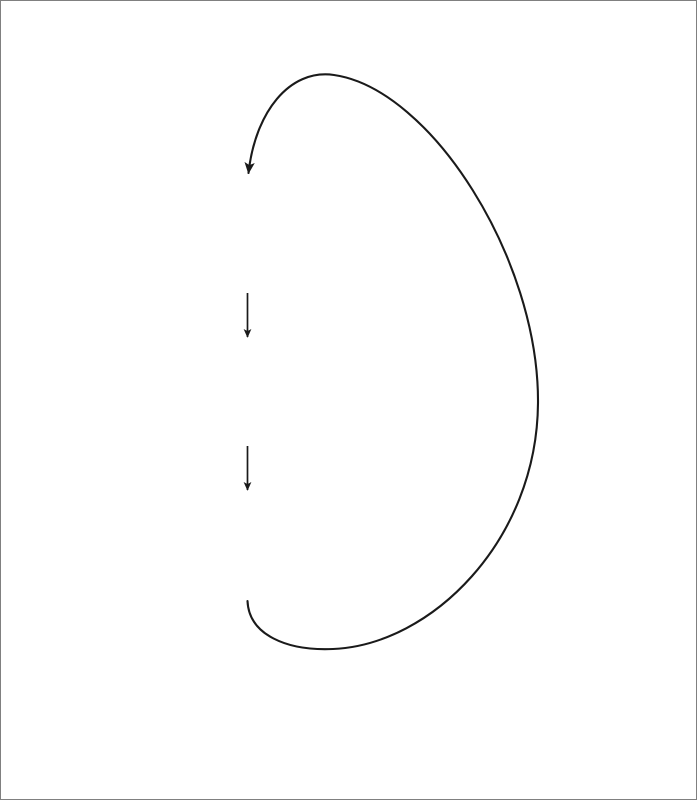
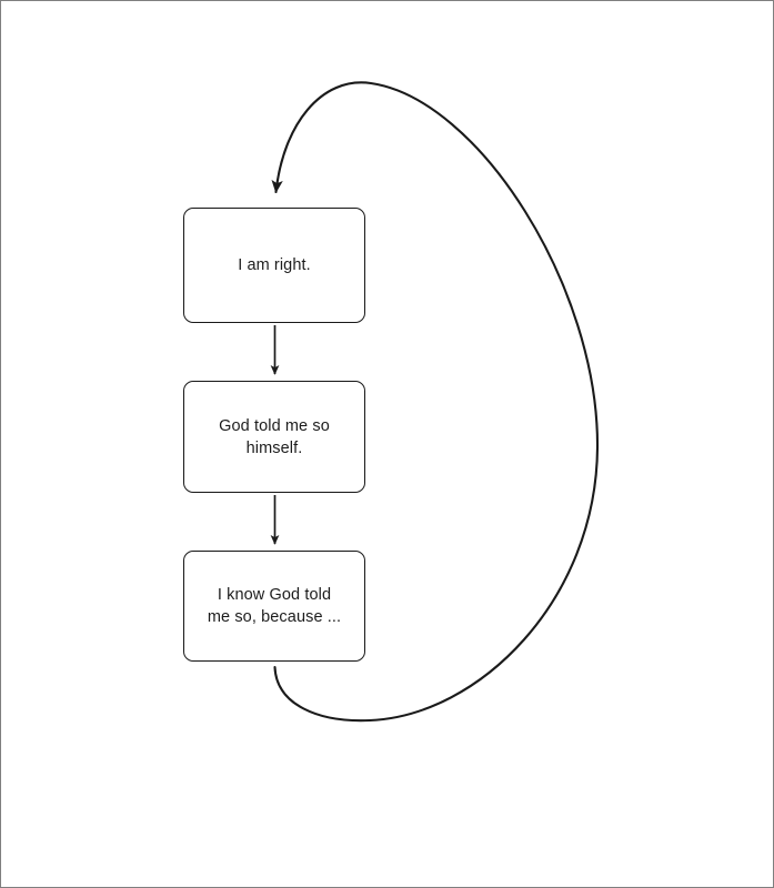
+ I am right.
+ God told me so
+ himself.
+ I know God told
+ me so, because ...
